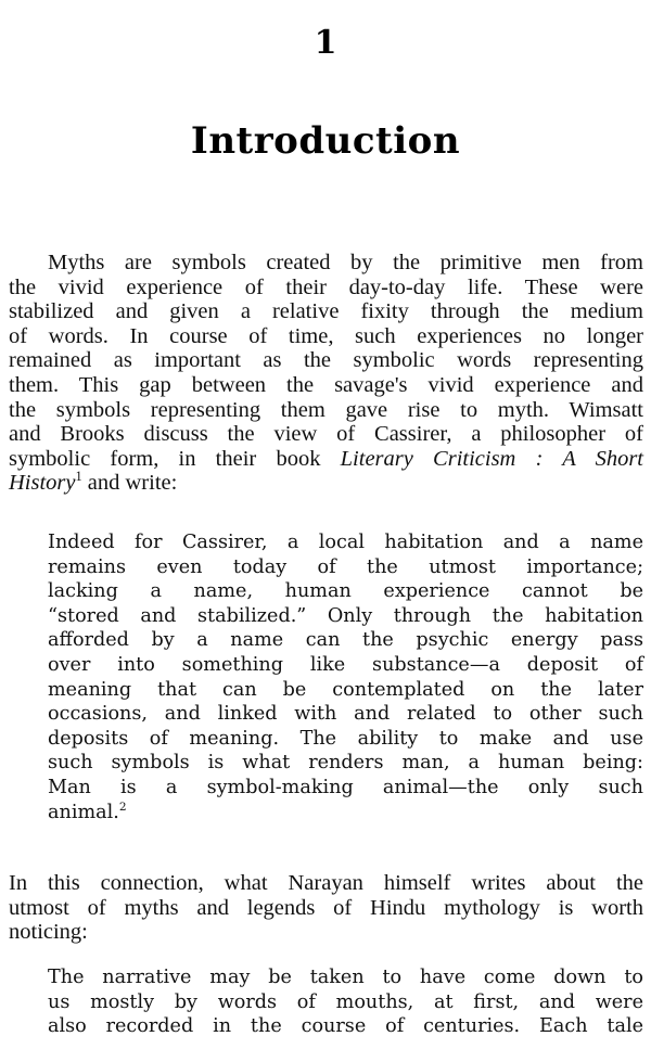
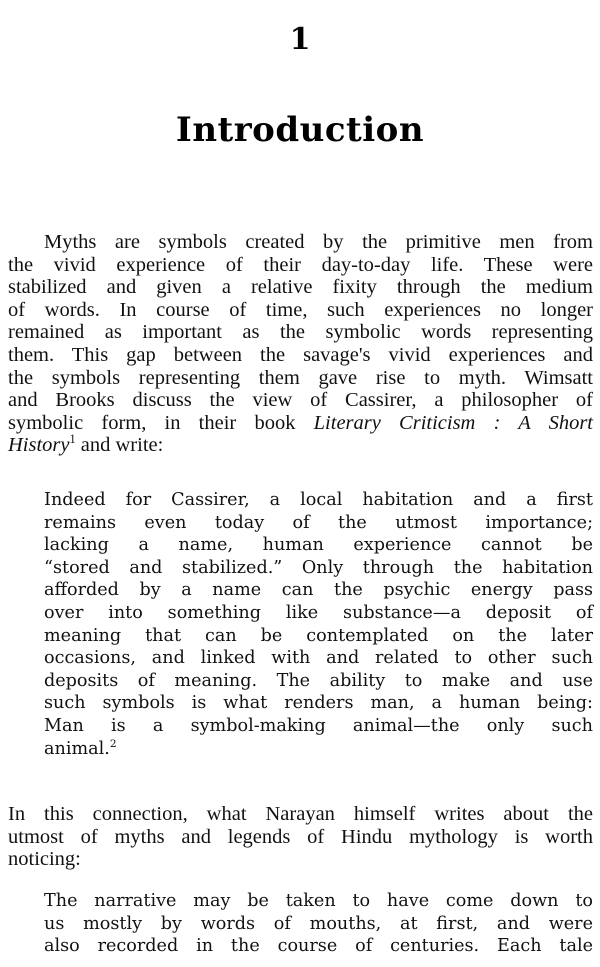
  1
  Introduction
  Myths are symbols created by the primitive men from
  the vivid experience of their day-to-day life. These were
  stabilized and given a relative fixity through the medium
  of words. In course of time, such experiences no longer
  remained as important as the symbolic words representing
- them. This gap between the savage's vivid experience and
+ them. This gap between the savage's vivid experiences and
  the symbols representing them gave rise to myth. Wimsatt
  and Brooks discuss the view of Cassirer, a philosopher of
  symbolic form, in their book Literary Criticism : A Short
  History1 and write:
- Indeed for Cassirer, a local habitation and a name
+ Indeed for Cassirer, a local habitation and a first
  remains even today of the utmost importance;
  lacking a name, human experience cannot be
  “stored and stabilized.” Only through the habitation
  afforded by a name can the psychic energy pass
  over into something like substance—a deposit of
  meaning that can be contemplated on the later
  occasions, and linked with and related to other such
  deposits of meaning. The ability to make and use
  such symbols is what renders man, a human being:
  Man is a symbol-making animal—the only such
  animal.2
  In this connection, what Narayan himself writes about the
  utmost of myths and legends of Hindu mythology is worth
  noticing:
  The narrative may be taken to have come down to
  us mostly by words of mouths, at first, and were
  also recorded in the course of centuries. Each tale
